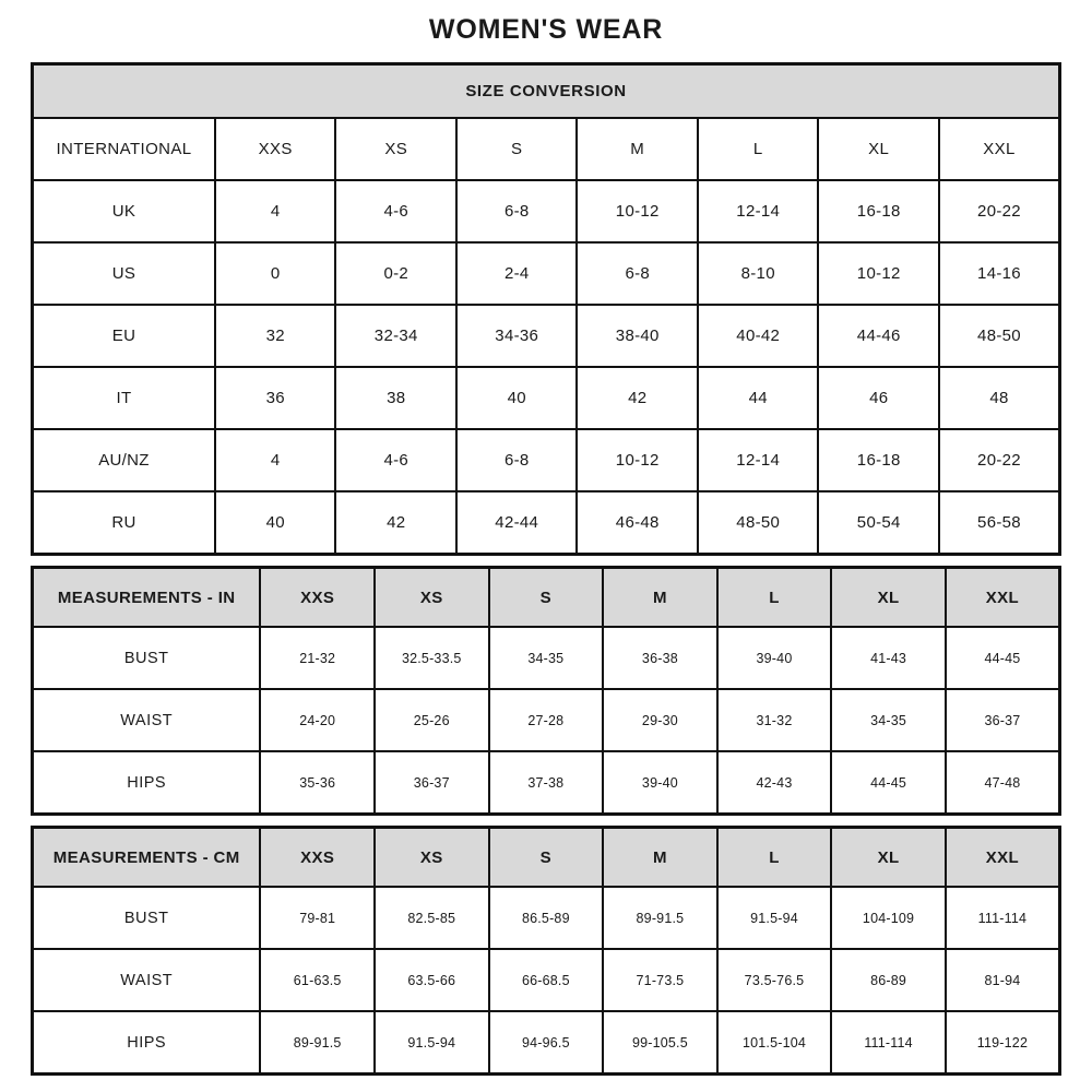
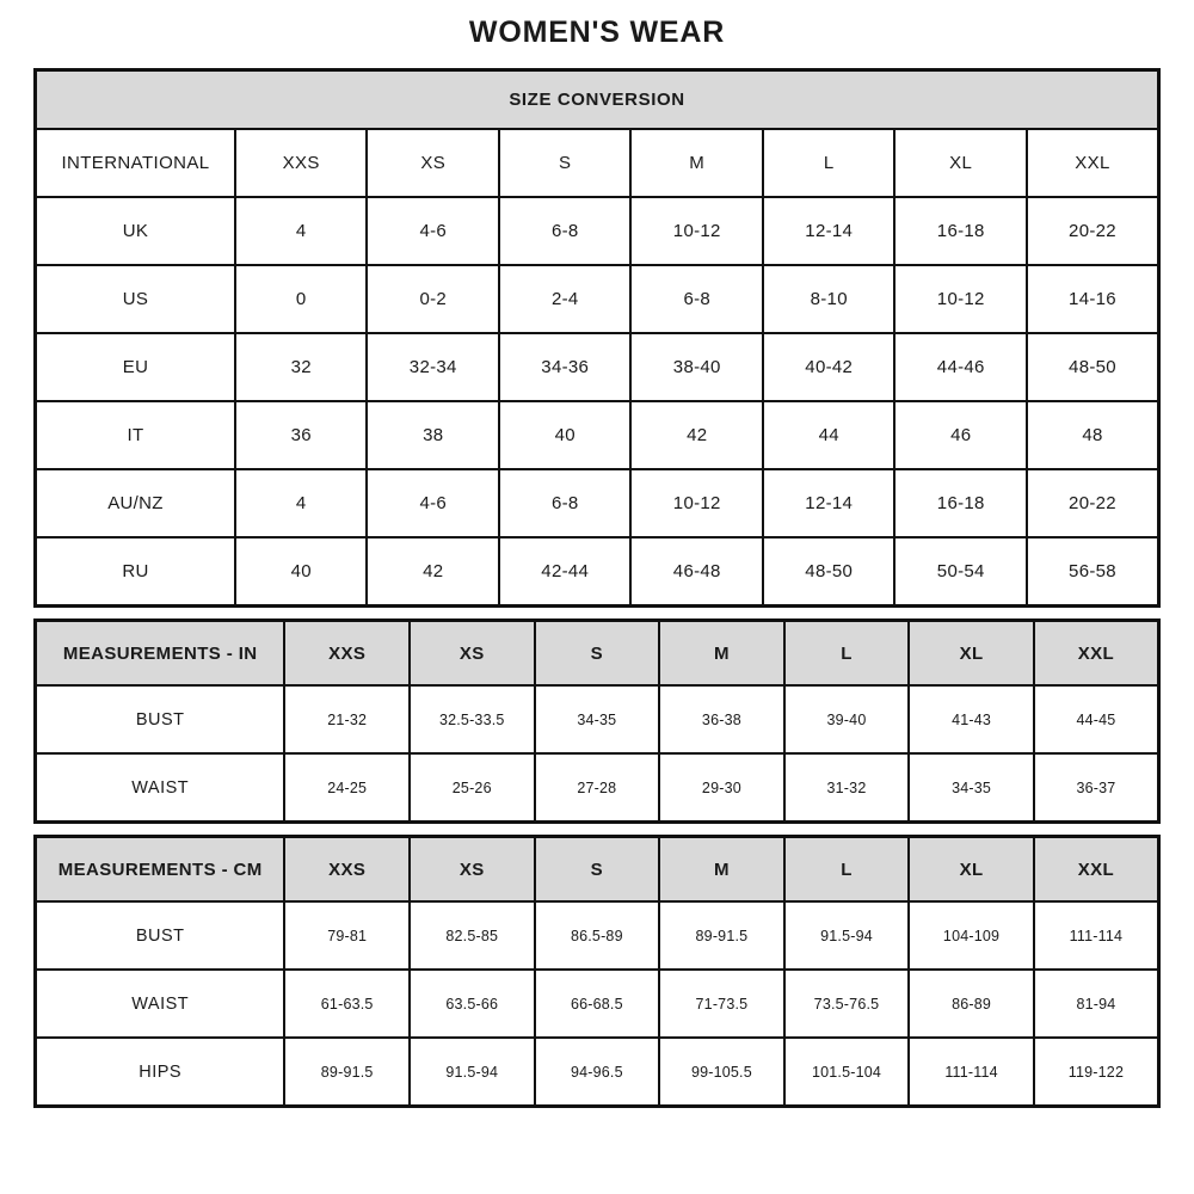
  WOMEN'S WEAR
  SIZE CONVERSION
  INTERNATIONAL	XXS	XS	S	M	L	XL	XXL
  UK	4	4-6	6-8	10-12	12-14	16-18	20-22
  US	0	0-2	2-4	6-8	8-10	10-12	14-16
  EU	32	32-34	34-36	38-40	40-42	44-46	48-50
  IT	36	38	40	42	44	46	48
  AU/NZ	4	4-6	6-8	10-12	12-14	16-18	20-22
  RU	40	42	42-44	46-48	48-50	50-54	56-58
  MEASUREMENTS - IN	XXS	XS	S	M	L	XL	XXL
  BUST	21-32	32.5-33.5	34-35	36-38	39-40	41-43	44-45
- WAIST	24-20	25-26	27-28	29-30	31-32	34-35	36-37
+ WAIST	24-25	25-26	27-28	29-30	31-32	34-35	36-37
- HIPS	35-36	36-37	37-38	39-40	42-43	44-45	47-48
  MEASUREMENTS - CM	XXS	XS	S	M	L	XL	XXL
  BUST	79-81	82.5-85	86.5-89	89-91.5	91.5-94	104-109	111-114
  WAIST	61-63.5	63.5-66	66-68.5	71-73.5	73.5-76.5	86-89	81-94
  HIPS	89-91.5	91.5-94	94-96.5	99-105.5	101.5-104	111-114	119-122
